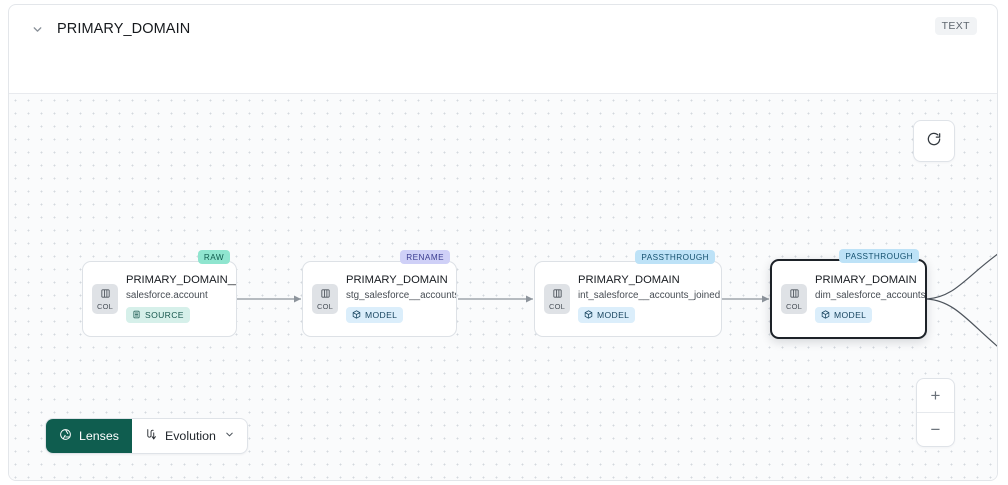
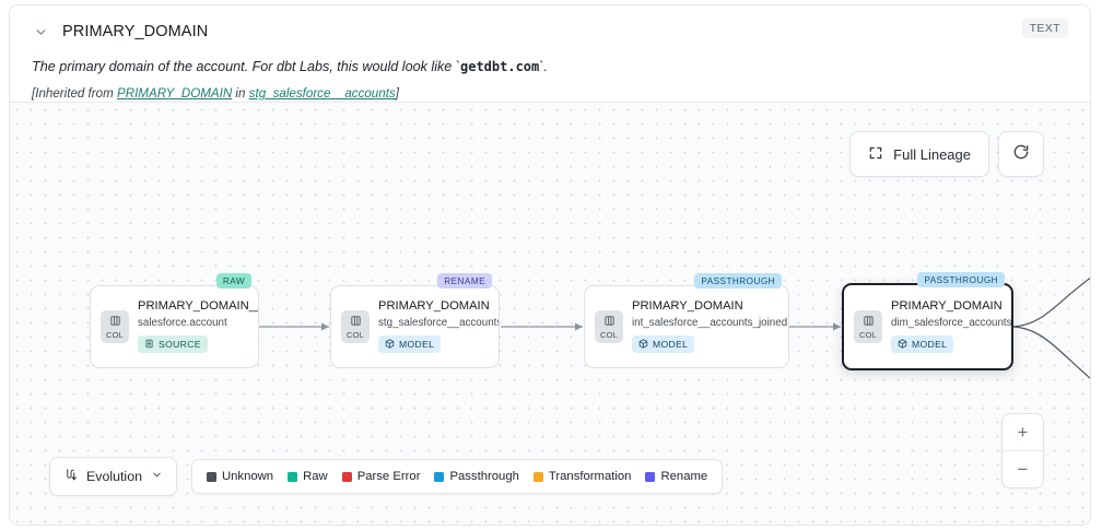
  PRIMARY_DOMAIN
  TEXT
+ The primary domain of the account. For dbt Labs, this would look like `getdbt.com`.
+ [Inherited from PRIMARY_DOMAIN in stg_salesforce__accounts]
+ Full Lineage
  RAW
  COL
  PRIMARY_DOMAIN_
  salesforce.account
  SOURCE
  RENAME
  COL
  PRIMARY_DOMAIN
  stg_salesforce__account
  MODEL
  PASSTHROUGH
  COL
  PRIMARY_DOMAIN
  int_salesforce__accounts_joined
  MODEL
  PASSTHROUGH
  COL
  PRIMARY_DOMAIN
  dim_salesforce_accounts
  MODEL
  +
  −
- Lenses
  Evolution
+ Unknown
+ Raw
+ Parse Error
+ Passthrough
+ Transformation
+ Rename
